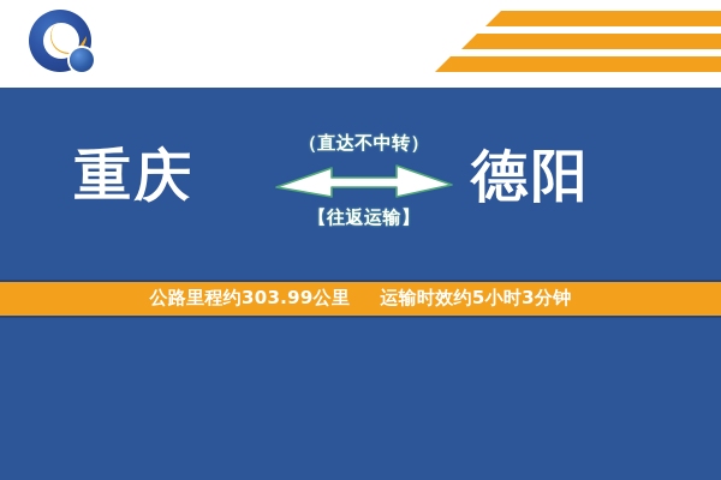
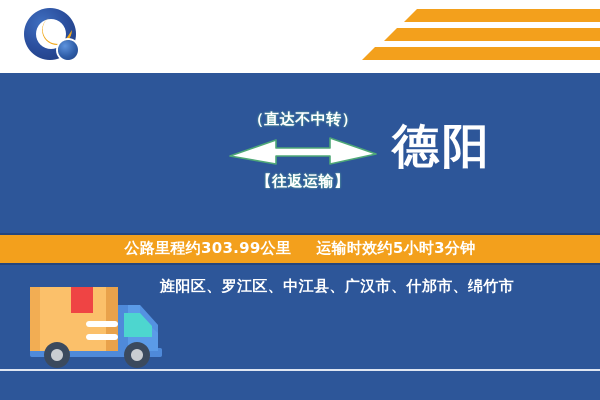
- 重庆
  （直达不中转）
  【往返运输】
  德阳
  公路里程约303.99公里 运输时效约5小时3分钟
+ 旌阳区、罗江区、中江县、广汉市、什邡市、绵竹市
